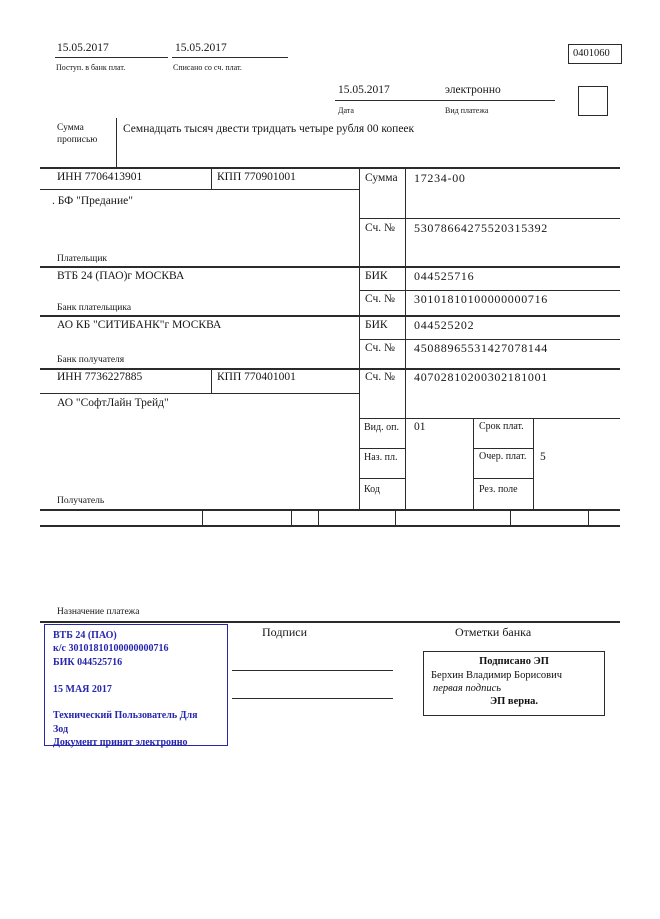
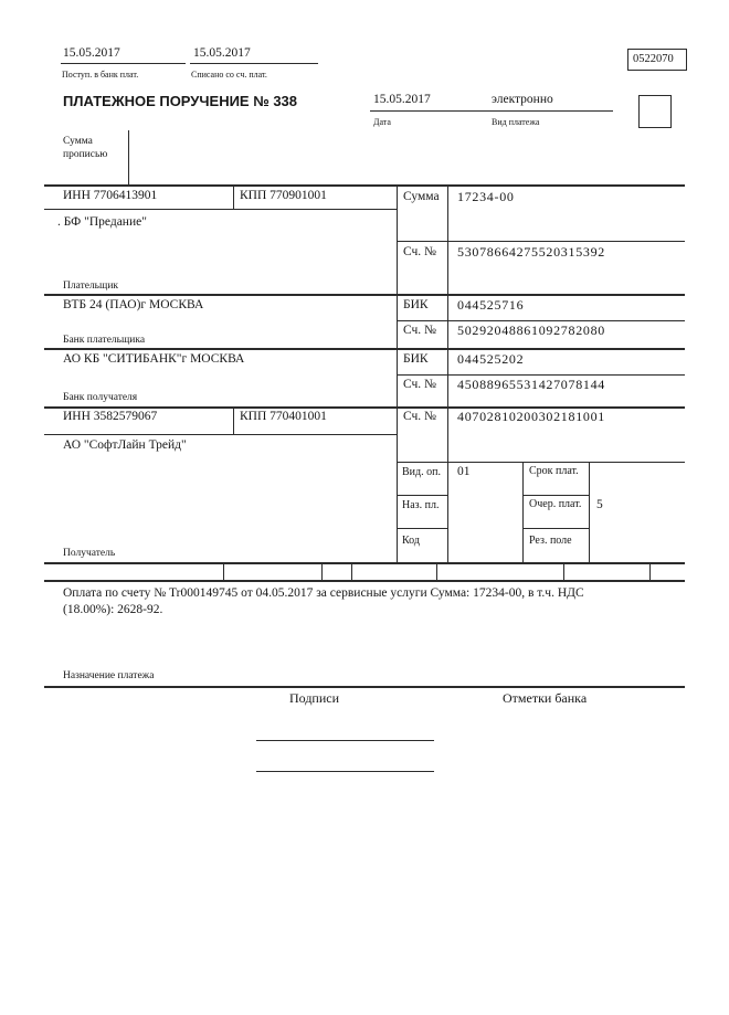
  15.05.2017
  Поступ. в банк плат.
  15.05.2017
  Списано со сч. плат.
- 0401060
+ 0522070
+ ПЛАТЕЖНОЕ ПОРУЧЕНИЕ № 338
  15.05.2017
  Дата
  электронно
  Вид платежа
  Сумма прописью
- Семнадцать тысяч двести тридцать четыре рубля 00 копеек
  ИНН 7706413901
  КПП 770901001
  . БФ "Предание"
  Плательщик
  Сумма
  17234-00
  Сч. №
  53078664275520315392
  ВТБ 24 (ПАО)г МОСКВА
  Банк плательщика
  БИК
  044525716
  Сч. №
- 30101810100000000716
+ 50292048861092782080
  АО КБ "СИТИБАНК"г МОСКВА
  Банк получателя
  БИК
  044525202
  Сч. №
  45088965531427078144
- ИНН 7736227885
+ ИНН 3582579067
  КПП 770401001
  АО "СофтЛайн Трейд"
  Получатель
  Сч. №
  40702810200302181001
  Вид. оп.
  01
  Срок плат.
  Наз. пл.
  Очер. плат.
  5
  Код
  Рез. поле
+ Оплата по счету № Tr000149745 от 04.05.2017 за сервисные услуги Сумма: 17234-00, в т.ч. НДС (18.00%): 2628-92.
  Назначение платежа
- ВТБ 24 (ПАО)
- к/с 30101810100000000716
- БИК 044525716
- 15 МАЯ 2017
- Технический Пользователь Для
- Зод
- Документ принят электронно
  Подписи
  Отметки банка
- Подписано ЭП
- Берхин Владимир Борисович
- первая подпись
- ЭП верна.
